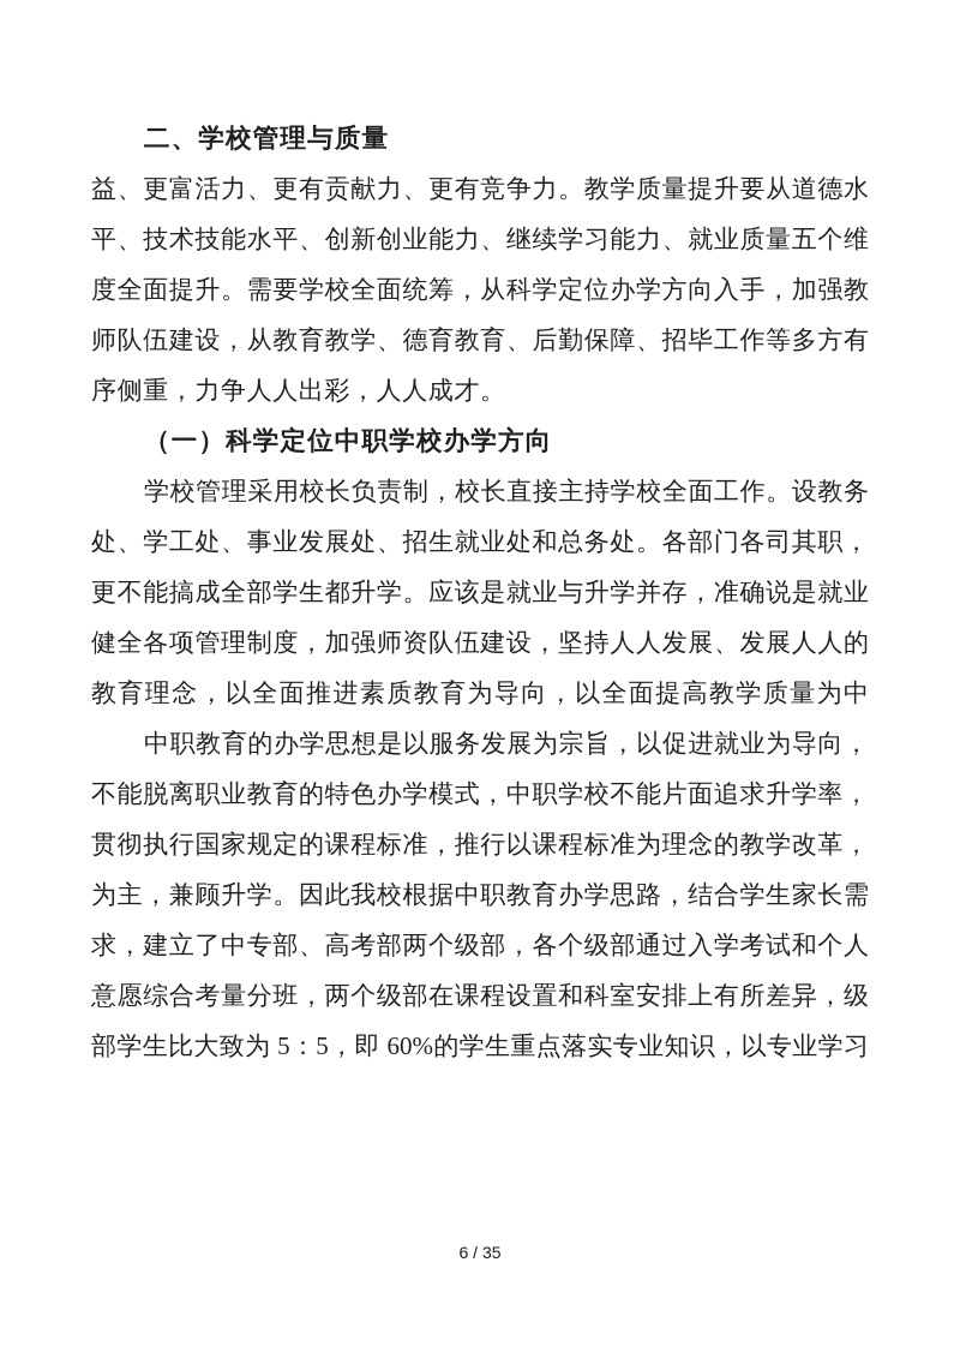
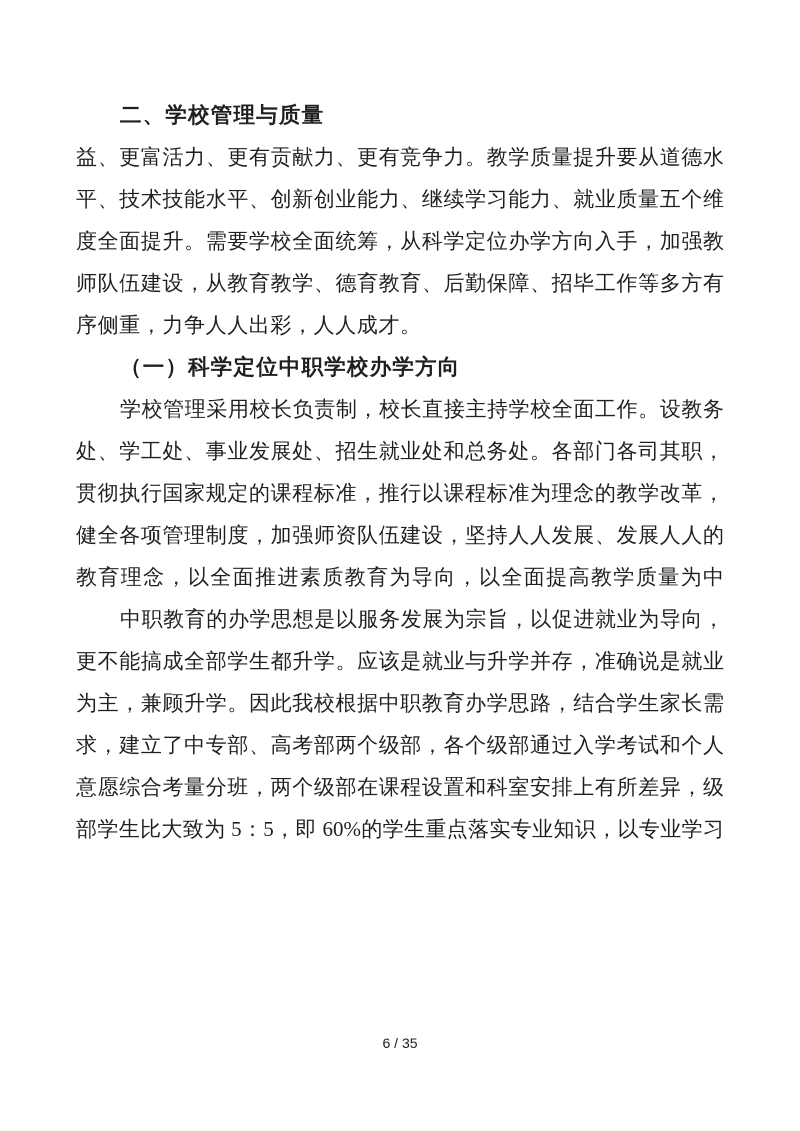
  二、学校管理与质量
  益、更富活力、更有贡献力、更有竞争力。教学质量提升要从道德水
  平、技术技能水平、创新创业能力、继续学习能力、就业质量五个维
  度全面提升。需要学校全面统筹，从科学定位办学方向入手，加强教
  师队伍建设，从教育教学、德育教育、后勤保障、招毕工作等多方有
  序侧重，力争人人出彩，人人成才。
  （一）科学定位中职学校办学方向
  学校管理采用校长负责制，校长直接主持学校全面工作。设教务
  处、学工处、事业发展处、招生就业处和总务处。各部门各司其职，
- 更不能搞成全部学生都升学。应该是就业与升学并存，准确说是就业
+ 贯彻执行国家规定的课程标准，推行以课程标准为理念的教学改革，
  健全各项管理制度，加强师资队伍建设，坚持人人发展、发展人人的
  教育理念，以全面推进素质教育为导向，以全面提高教学质量为中
  中职教育的办学思想是以服务发展为宗旨，以促进就业为导向，
- 不能脱离职业教育的特色办学模式，中职学校不能片面追求升学率，
- 贯彻执行国家规定的课程标准，推行以课程标准为理念的教学改革，
+ 更不能搞成全部学生都升学。应该是就业与升学并存，准确说是就业
  为主，兼顾升学。因此我校根据中职教育办学思路，结合学生家长需
  求，建立了中专部、高考部两个级部，各个级部通过入学考试和个人
  意愿综合考量分班，两个级部在课程设置和科室安排上有所差异，级
  部学生比大致为 5：5，即 60%的学生重点落实专业知识，以专业学习
  6 / 35
